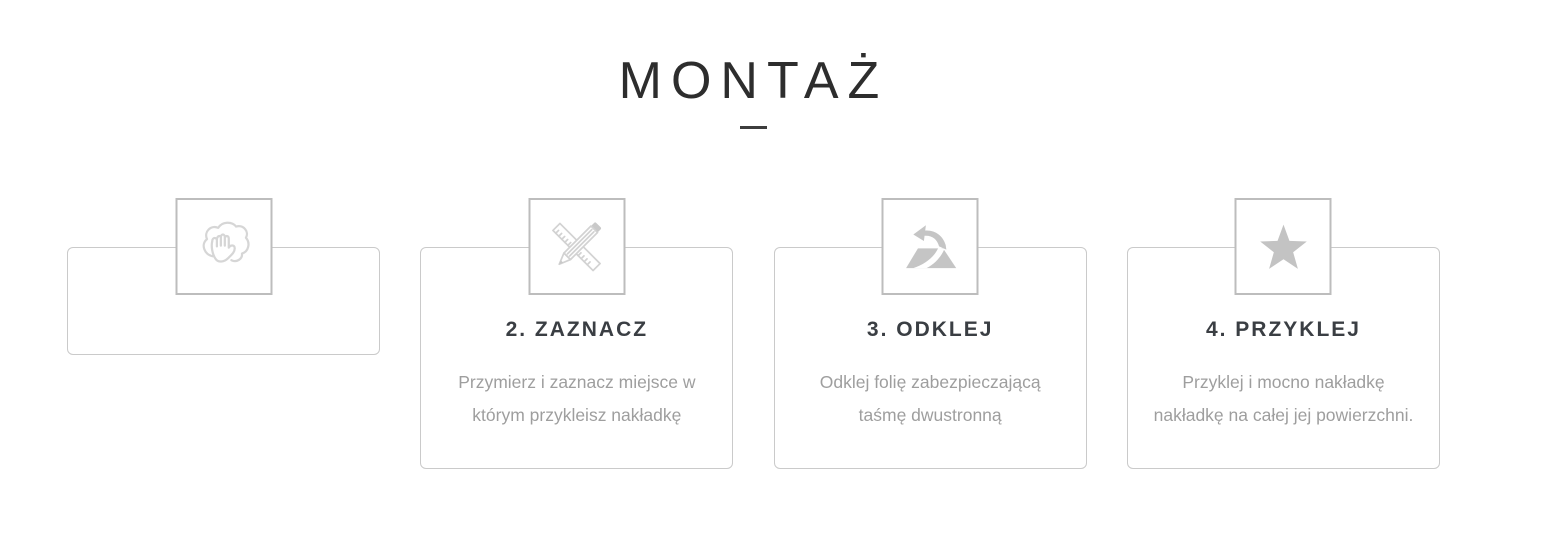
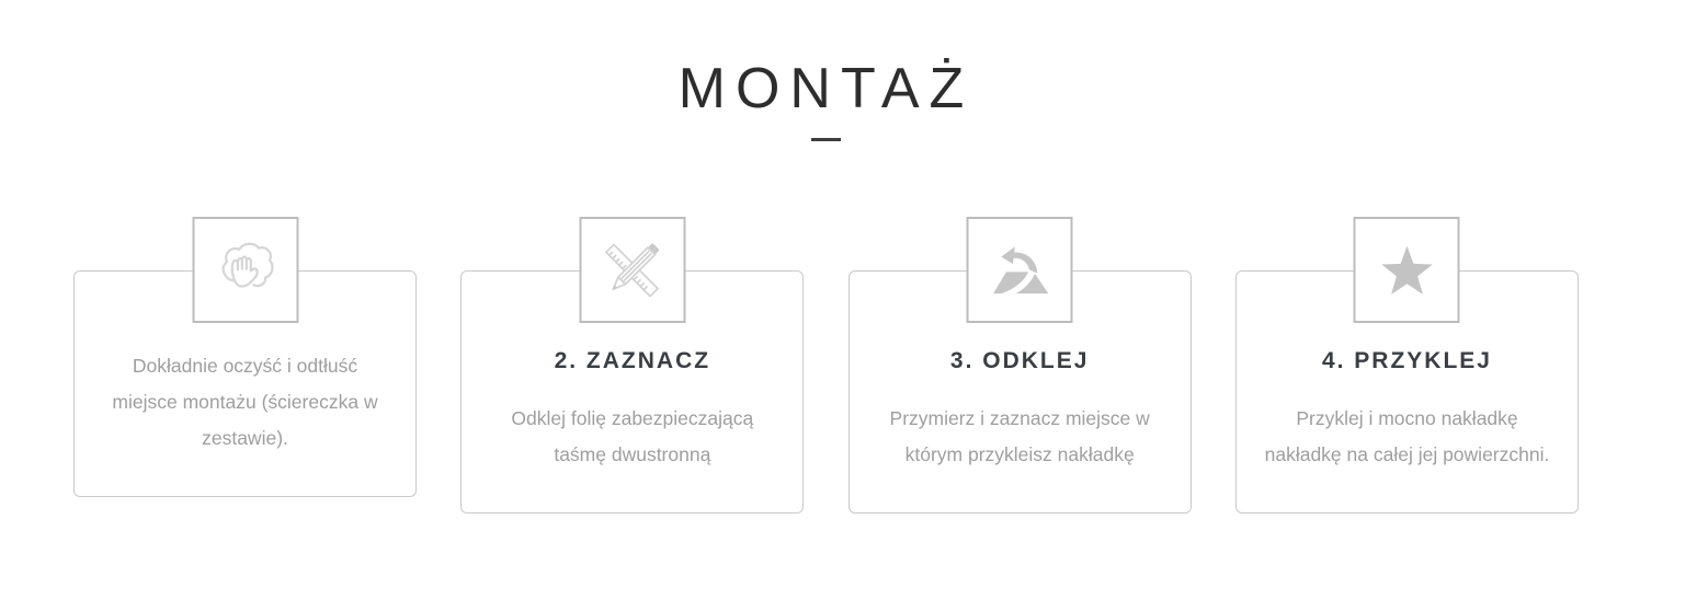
  MONTAŻ
+ Dokładnie oczyść i odtłuść miejsce montażu (ściereczka w zestawie).
  2. ZAZNACZ
- Przymierz i zaznacz miejsce w którym przykleisz nakładkę
+ Odklej folię zabezpieczającą taśmę dwustronną
  3. ODKLEJ
- Odklej folię zabezpieczającą taśmę dwustronną
+ Przymierz i zaznacz miejsce w którym przykleisz nakładkę
  4. PRZYKLEJ
  Przyklej i mocno nakładkę nakładkę na całej jej powierzchni.
